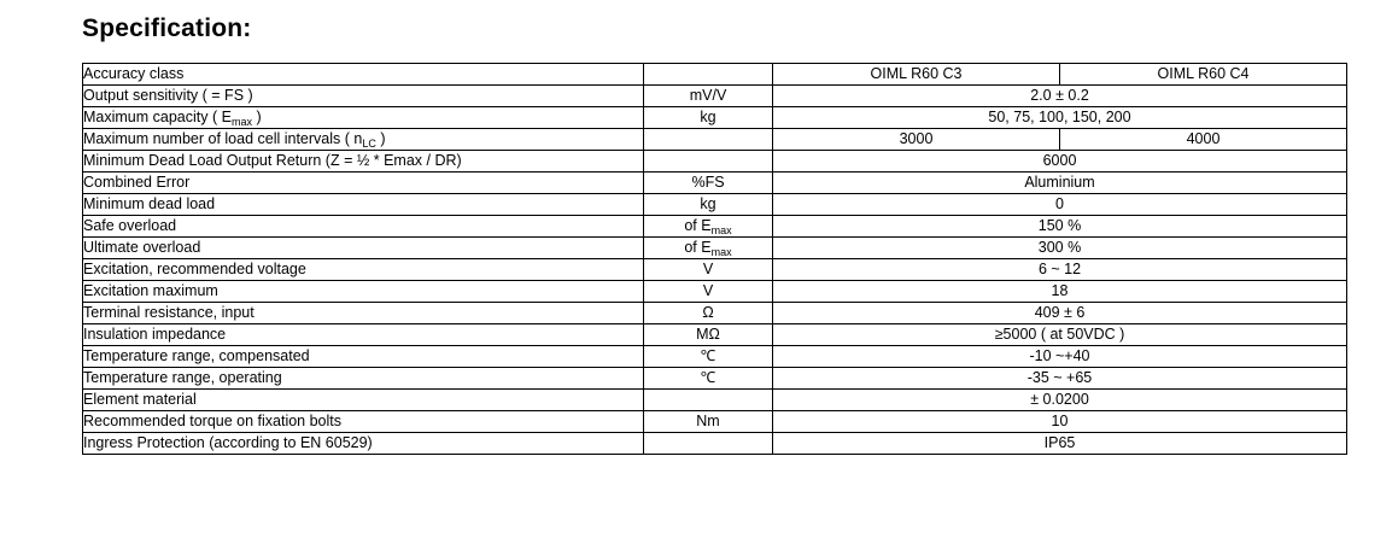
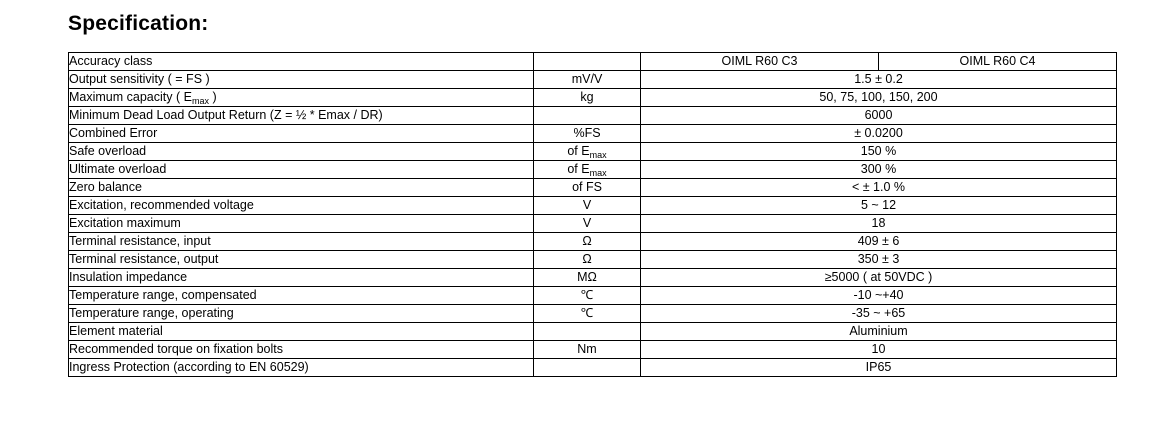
  Specification:
  Accuracy class		OIML R60 C3	OIML R60 C4
- Output sensitivity ( = FS )	mV/V	2.0 ± 0.2
+ Output sensitivity ( = FS )	mV/V	1.5 ± 0.2
  Maximum capacity ( Emax )	kg	50, 75, 100, 150, 200
- Maximum number of load cell intervals ( nLC )		3000	4000
  Minimum Dead Load Output Return (Z = ½ * Emax / DR)		6000
- Combined Error	%FS	Aluminium
+ Combined Error	%FS	± 0.0200
- Minimum dead load	kg	0
  Safe overload	of Emax	150 %
  Ultimate overload	of Emax	300 %
+ Zero balance	of FS	< ± 1.0 %
- Excitation, recommended voltage	V	6 ~ 12
+ Excitation, recommended voltage	V	5 ~ 12
  Excitation maximum	V	18
  Terminal resistance, input	Ω	409 ± 6
+ Terminal resistance, output	Ω	350 ± 3
  Insulation impedance	MΩ	≥5000 ( at 50VDC )
  Temperature range, compensated	℃	-10 ~+40
  Temperature range, operating	℃	-35 ~ +65
- Element material		± 0.0200
+ Element material		Aluminium
  Recommended torque on fixation bolts	Nm	10
  Ingress Protection (according to EN 60529)		IP65
